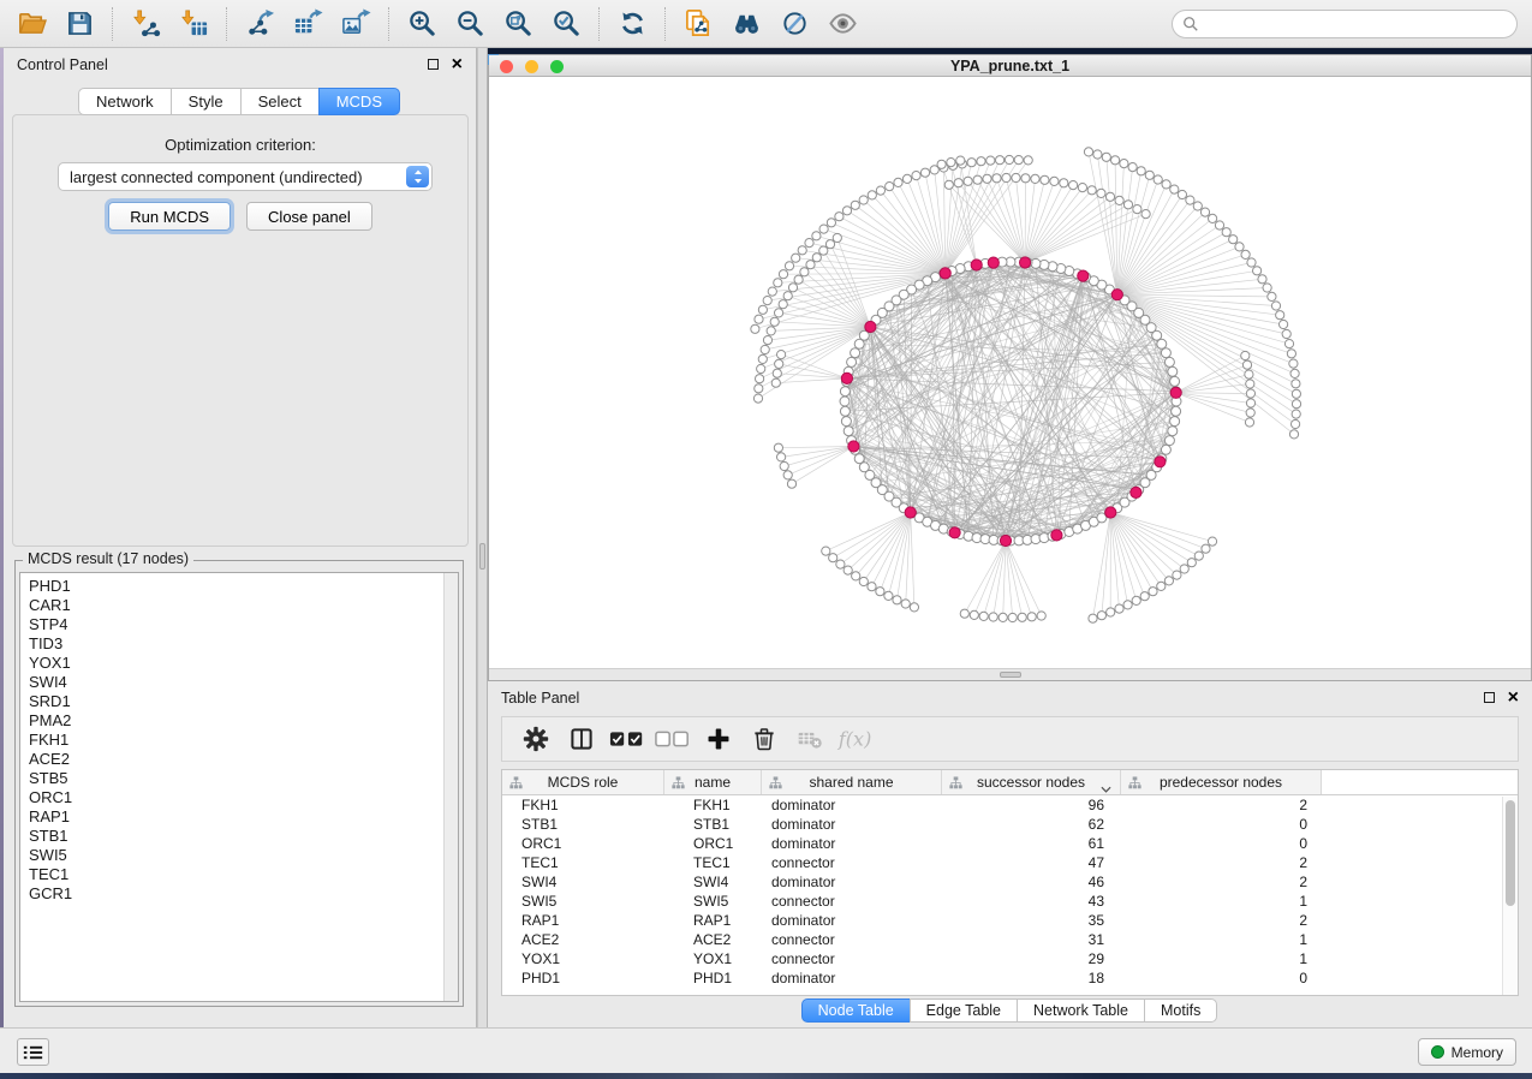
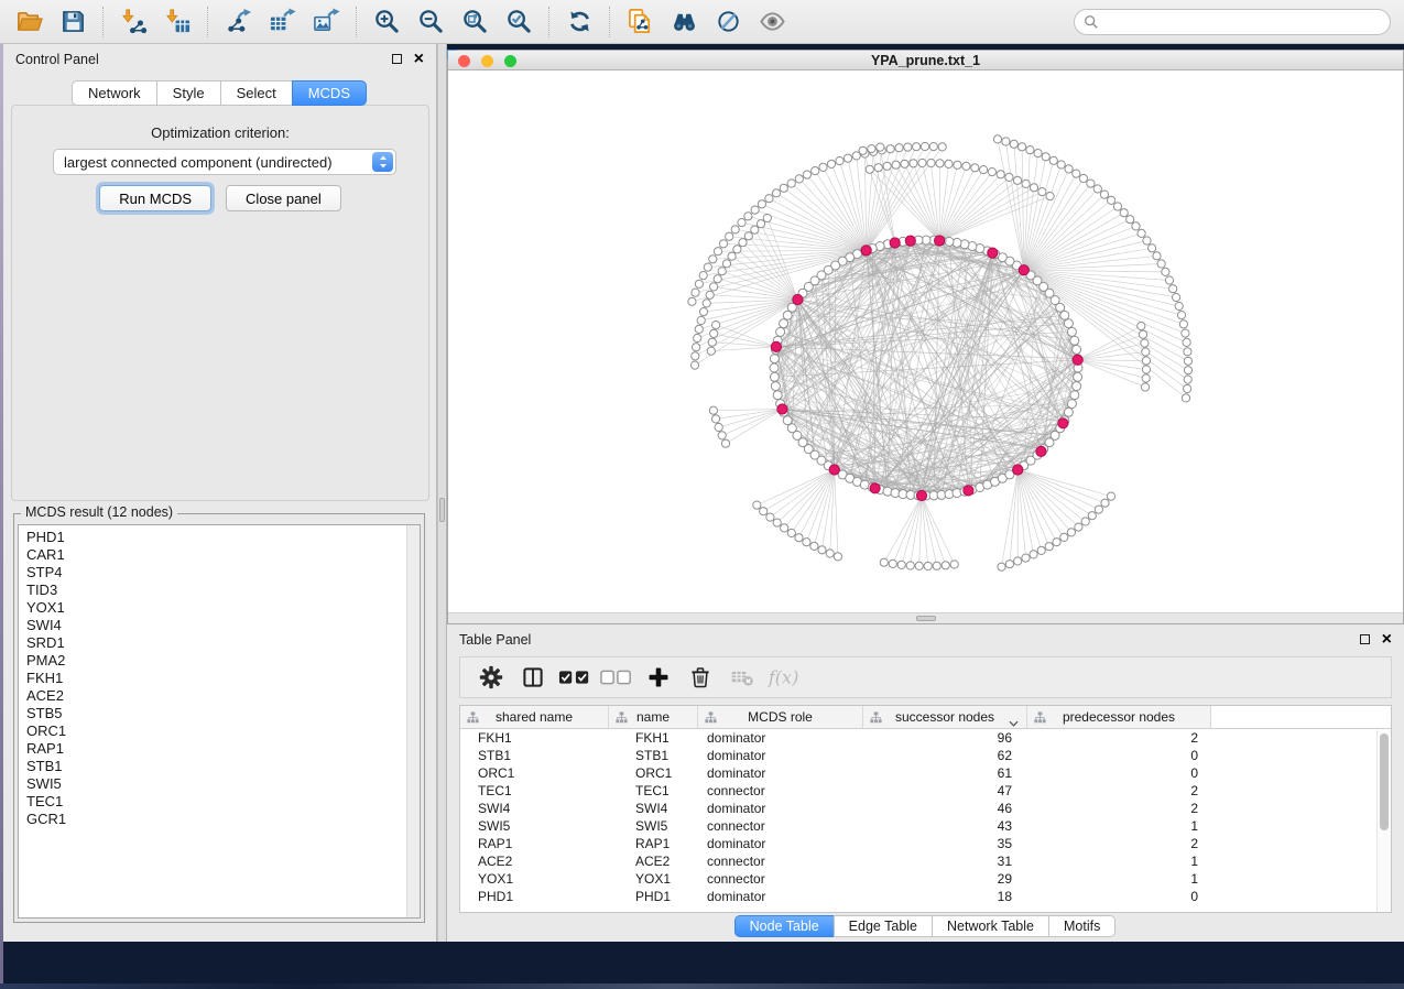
  Control Panel
  ×
  Network
  Style
  Select
  MCDS
  Optimization criterion:
  largest connected component (undirected)
  Run MCDS
  Close panel
- MCDS result (17 nodes)
+ MCDS result (12 nodes)
  PHD1
  CAR1
  STP4
  TID3
  YOX1
  SWI4
  SRD1
  PMA2
  FKH1
  ACE2
  STB5
  ORC1
  RAP1
  STB1
  SWI5
  TEC1
  GCR1
  YPA_prune.txt_1
  Table Panel
  ×
  f(x)
- MCDS role
+ shared name
  name
- shared name
+ MCDS role
  successor nodes
  predecessor nodes
  FKH1
  FKH1
  dominator
  96
  2
  STB1
  STB1
  dominator
  62
  0
  ORC1
  ORC1
  dominator
  61
  0
  TEC1
  TEC1
  connector
  47
  2
  SWI4
  SWI4
  dominator
  46
  2
  SWI5
  SWI5
  connector
  43
  1
  RAP1
  RAP1
  dominator
  35
  2
  ACE2
  ACE2
  connector
  31
  1
  YOX1
  YOX1
  connector
  29
  1
  PHD1
  PHD1
  dominator
  18
  0
  Node Table
  Edge Table
  Network Table
  Motifs
- Memory
